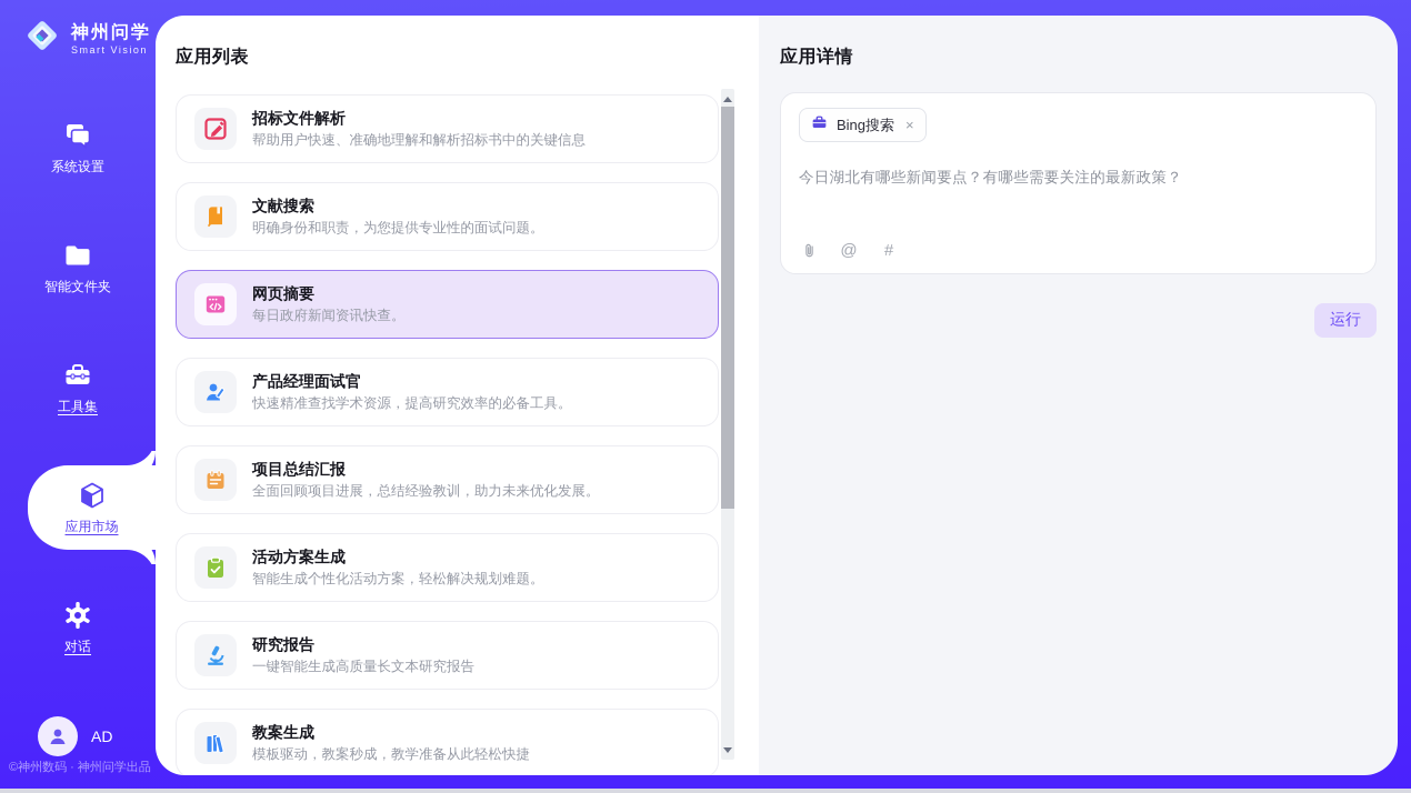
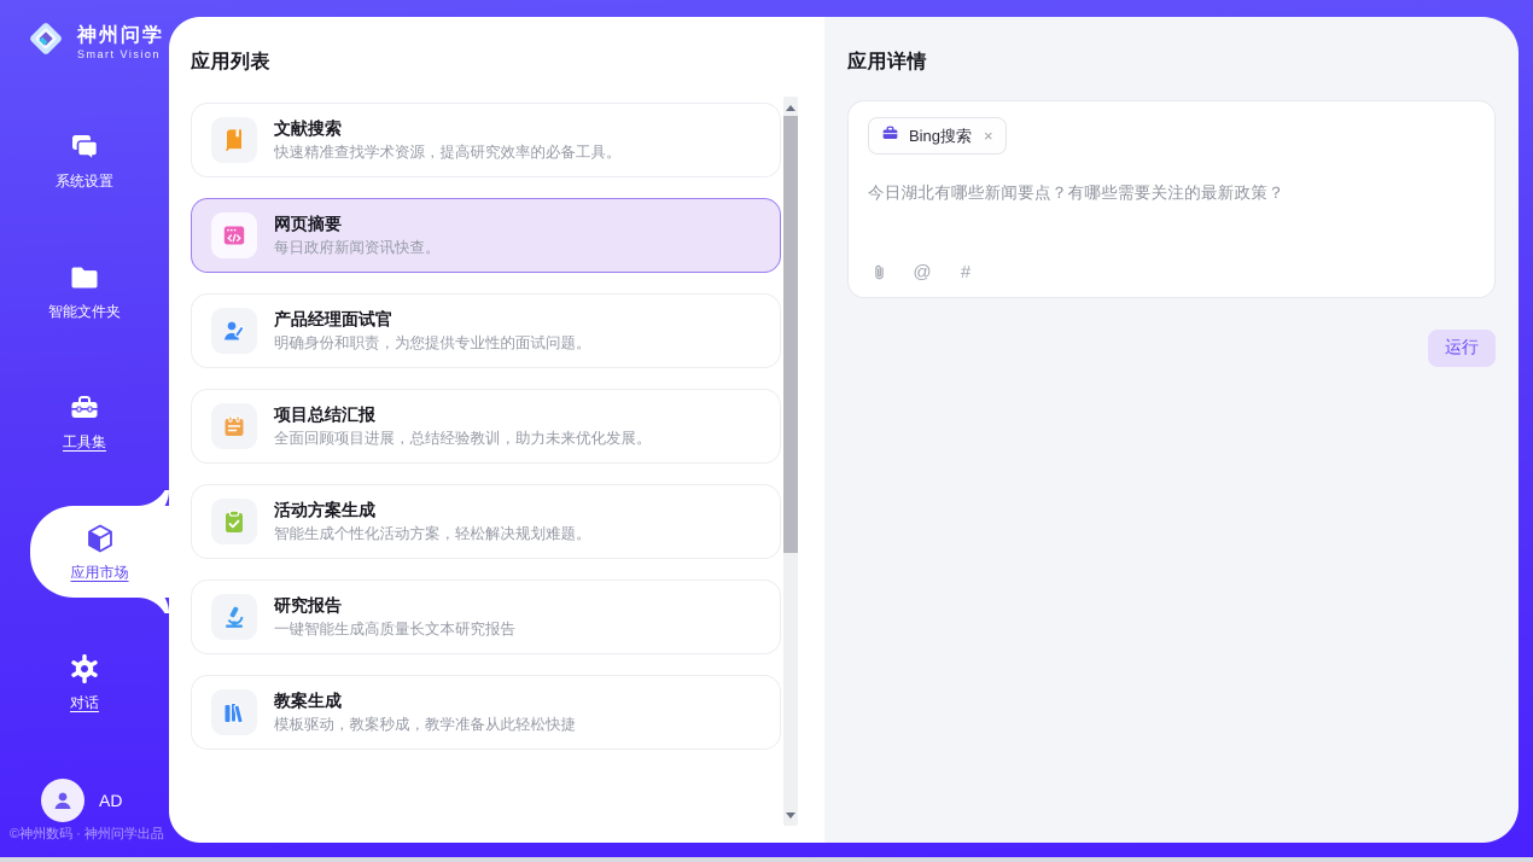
  神州问学
  Smart Vision
  系统设置
  智能文件夹
  工具集
  应用市场
  对话
  AD
  ©神州数码 · 神州问学出品
  应用列表
- 招标文件解析
- 帮助用户快速、准确地理解和解析招标书中的关键信息
  文献搜索
- 明确身份和职责，为您提供专业性的面试问题。
+ 快速精准查找学术资源，提高研究效率的必备工具。
  网页摘要
  每日政府新闻资讯快查。
  产品经理面试官
- 快速精准查找学术资源，提高研究效率的必备工具。
+ 明确身份和职责，为您提供专业性的面试问题。
  项目总结汇报
  全面回顾项目进展，总结经验教训，助力未来优化发展。
  活动方案生成
  智能生成个性化活动方案，轻松解决规划难题。
  研究报告
  一键智能生成高质量长文本研究报告
  教案生成
  模板驱动，教案秒成，教学准备从此轻松快捷
  应用详情
  Bing搜索
  ×
  今日湖北有哪些新闻要点？有哪些需要关注的最新政策？
  @
  #
  运行
